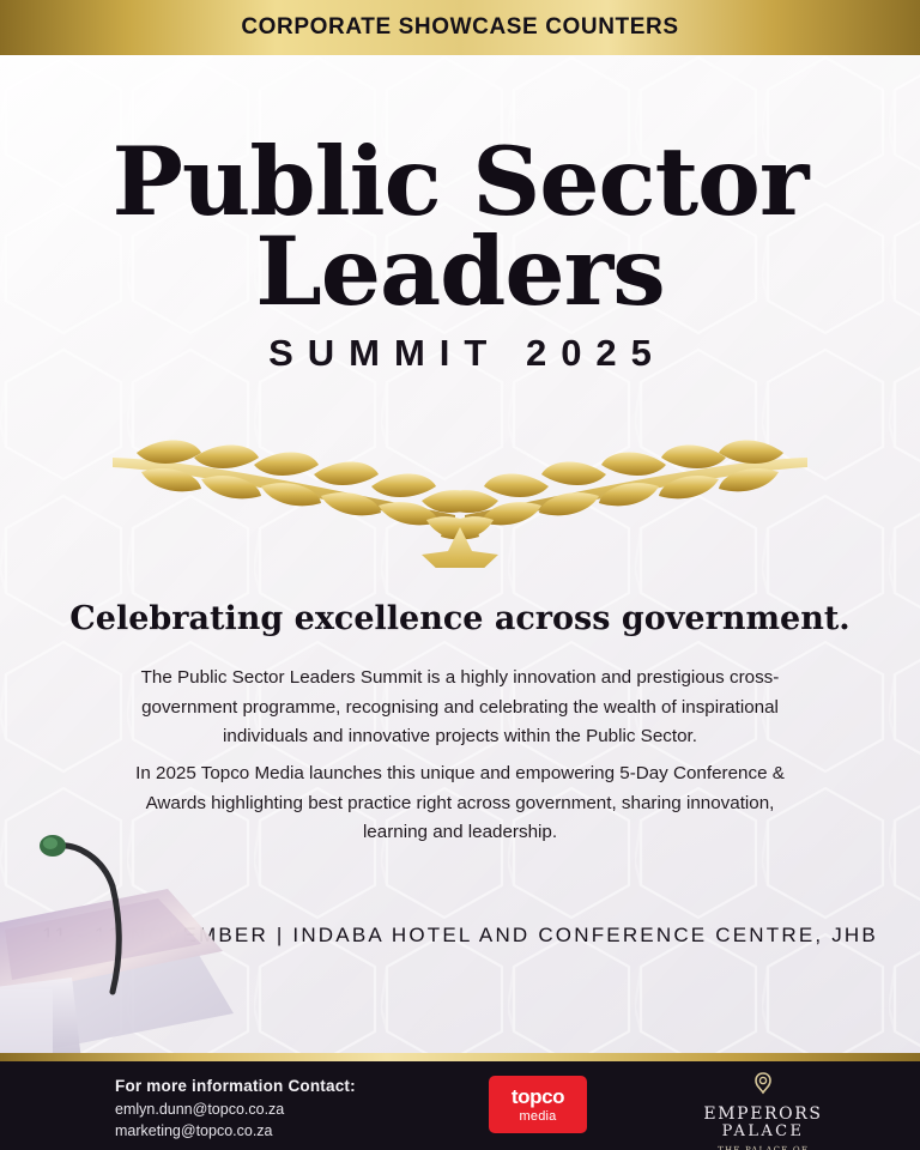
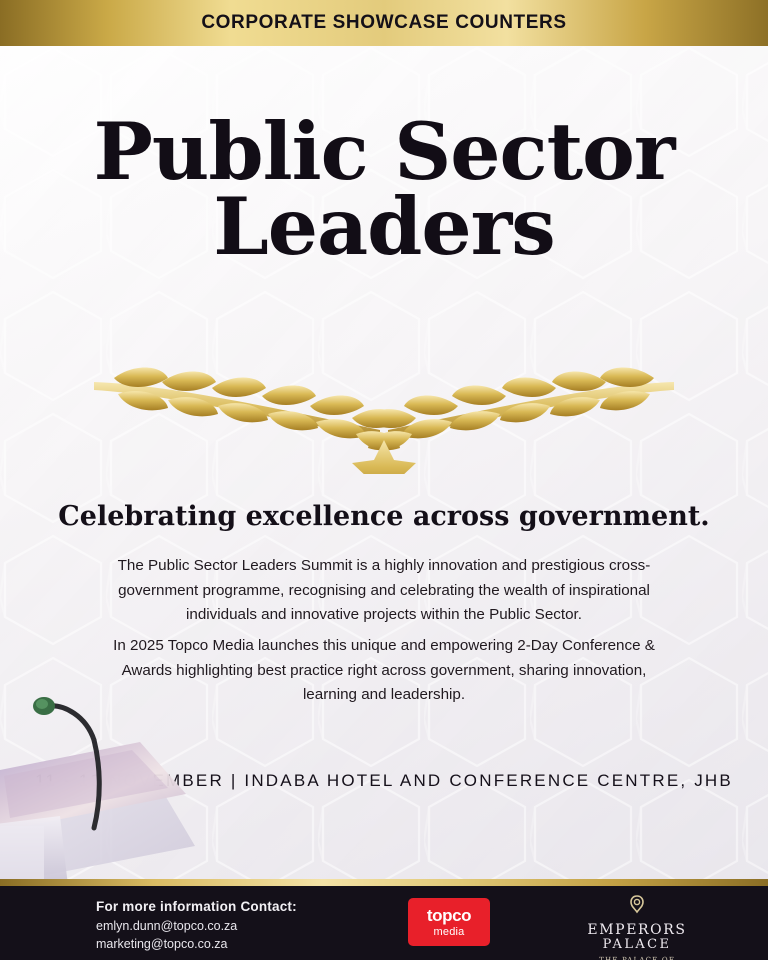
  CORPORATE SHOWCASE COUNTERS
  Public Sector
  Leaders
- SUMMIT 2025
  Celebrating excellence across government.
  The Public Sector Leaders Summit is a highly innovation and prestigious cross-government programme, recognising and celebrating the wealth of inspirational individuals and innovative projects within the Public Sector.
- In 2025 Topco Media launches this unique and empowering 5-Day Conference & Awards highlighting best practice right across government, sharing innovation, learning and leadership.
+ In 2025 Topco Media launches this unique and empowering 2-Day Conference & Awards highlighting best practice right across government, sharing innovation, learning and leadership.
  MBER | INDABA HOTEL AND CONFERENCE CENTRE, JHB
  For more information Contact:
  emlyn.dunn@topco.co.za
  marketing@topco.co.za
  topco
  media
  EMPERORS
  PALACE
